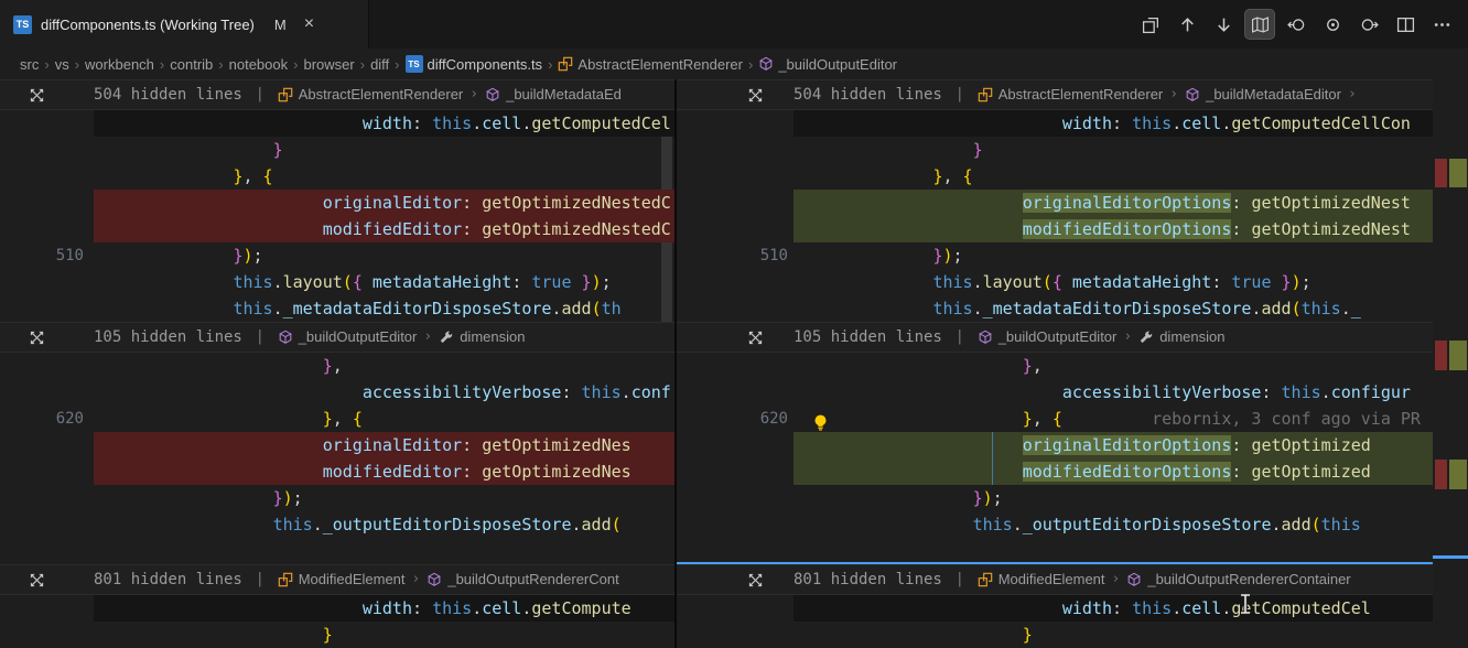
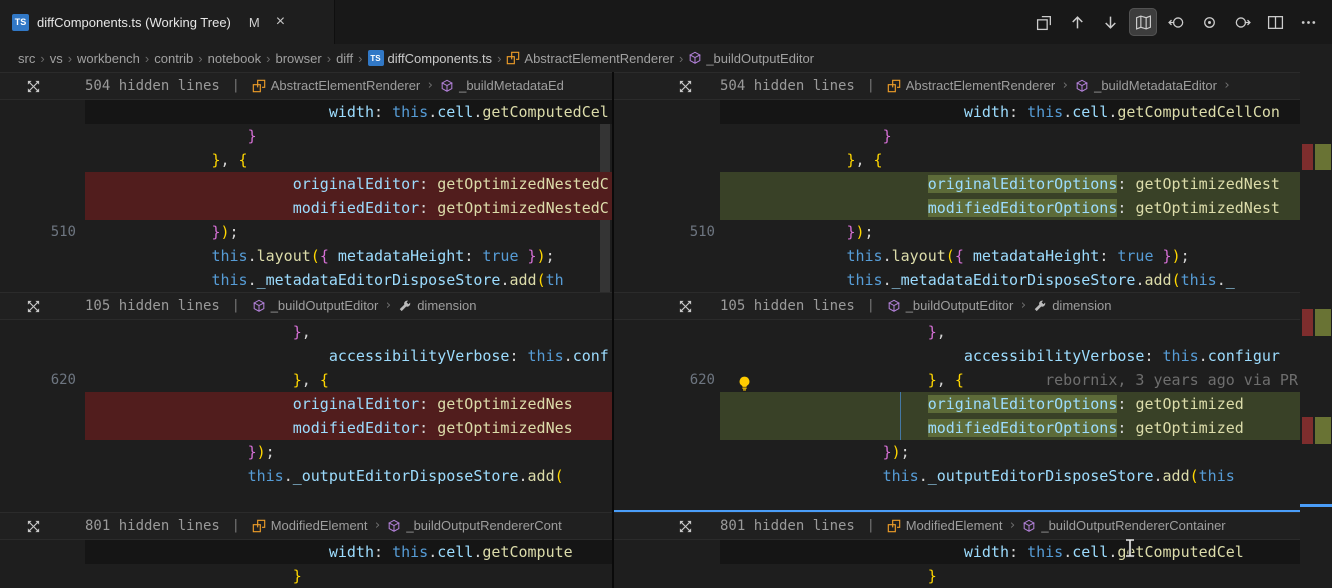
  TS
  diffComponents.ts (Working Tree)
  M
  ×
  src
  ›
  vs
  ›
  workbench
  ›
  contrib
  ›
  notebook
  ›
  browser
  ›
  diff
  ›
  TS
  diffComponents.ts
  ›
  AbstractElementRenderer
  ›
  _buildOutputEditor
  504 hidden lines
  |
  AbstractElementRenderer
  ›
  _buildMetadataEd
  width: this.cell.getComputedCel
  }
  }, {
  originalEditor: getOptimizedNestedC
  modifiedEditor: getOptimizedNestedC
  510
  });
  this.layout({ metadataHeight: true });
  this._metadataEditorDisposeStore.add(th
  105 hidden lines
  |
  _buildOutputEditor
  ›
  dimension
  },
  accessibilityVerbose: this.conf
  620
  }, {
  originalEditor: getOptimizedNes
  modifiedEditor: getOptimizedNes
  });
  this._outputEditorDisposeStore.add(
  801 hidden lines
  |
  ModifiedElement
  ›
  _buildOutputRendererCont
  width: this.cell.getCompute
  }
  504 hidden lines
  |
  AbstractElementRenderer
  ›
  _buildMetadataEditor
  ›
  width: this.cell.getComputedCellCon
  }
  }, {
  originalEditorOptions: getOptimizedNest
  modifiedEditorOptions: getOptimizedNest
  510
  });
  this.layout({ metadataHeight: true });
  this._metadataEditorDisposeStore.add(this._
  105 hidden lines
  |
  _buildOutputEditor
  ›
  dimension
  },
  accessibilityVerbose: this.configur
  620
- }, { rebornix, 3 conf ago via PR
+ }, { rebornix, 3 years ago via PR
  originalEditorOptions: getOptimized
  modifiedEditorOptions: getOptimized
  });
  this._outputEditorDisposeStore.add(this
  801 hidden lines
  |
  ModifiedElement
  ›
  _buildOutputRendererContainer
  width: this.cell.gtComputedCel
  }
